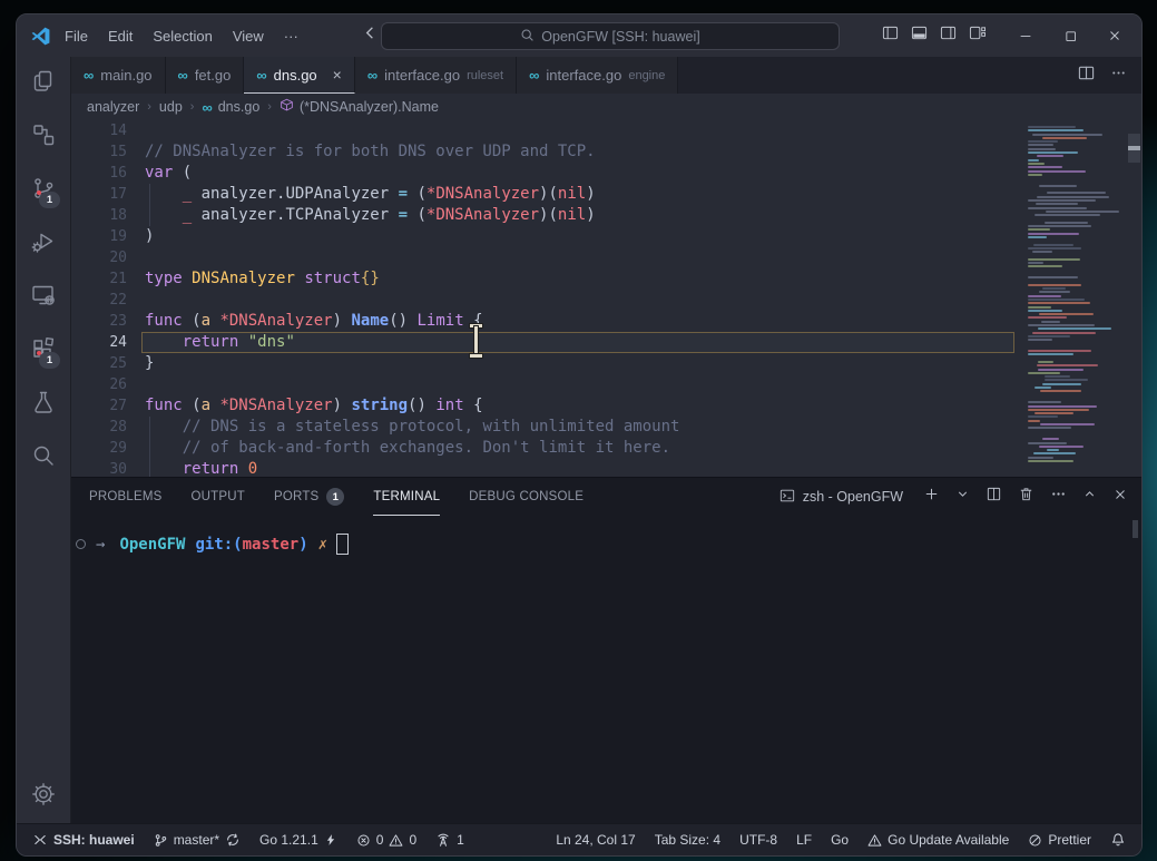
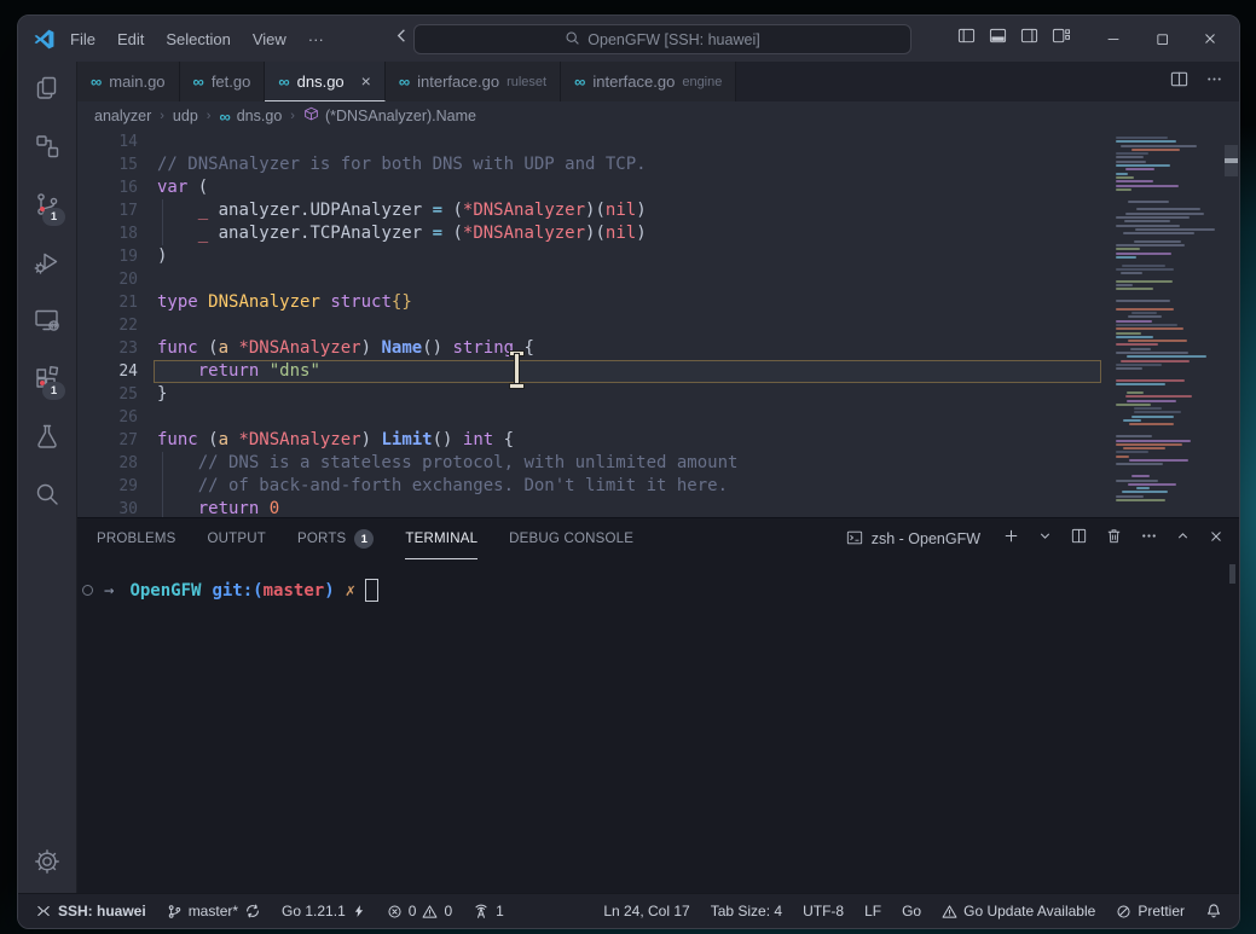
  File
  Edit
  Selection
  View
  ···
  OpenGFW [SSH: huawei]
  1
  1
  ∞
  main.go
  ∞
  fet.go
  ∞
  dns.go
  ×
  ∞
  interface.go
  ruleset
  ∞
  interface.go
  engine
  analyzer
  ›
  udp
  ›
  ∞
  dns.go
  ›
  (*DNSAnalyzer).Name
  14
  15
- // DNSAnalyzer is for both DNS over UDP and TCP.
+ // DNSAnalyzer is for both DNS with UDP and TCP.
  16
  var (
  17
  _ analyzer.UDPAnalyzer = (*DNSAnalyzer)(nil)
  18
  _ analyzer.TCPAnalyzer = (*DNSAnalyzer)(nil)
  19
  )
  20
  21
  type DNSAnalyzer struct{}
  22
  23
- func (a *DNSAnalyzer) Name() Limit {
+ func (a *DNSAnalyzer) Name() string {
  24
  return "dns"
  25
  }
  26
  27
- func (a *DNSAnalyzer) string() int {
+ func (a *DNSAnalyzer) Limit() int {
  28
  // DNS is a stateless protocol, with unlimited amount
  29
  // of back-and-forth exchanges. Don't limit it here.
  30
  return 0
  PROBLEMS
  OUTPUT
  PORTS
  1
  TERMINAL
  DEBUG CONSOLE
  zsh - OpenGFW
  →
  OpenGFW
  git:(
  master
  )
  ✗
  SSH: huawei
  master*
  Go 1.21.1
  0
  0
  1
  Ln 24, Col 17
  Tab Size: 4
  UTF-8
  LF
  Go
  Go Update Available
  Prettier
